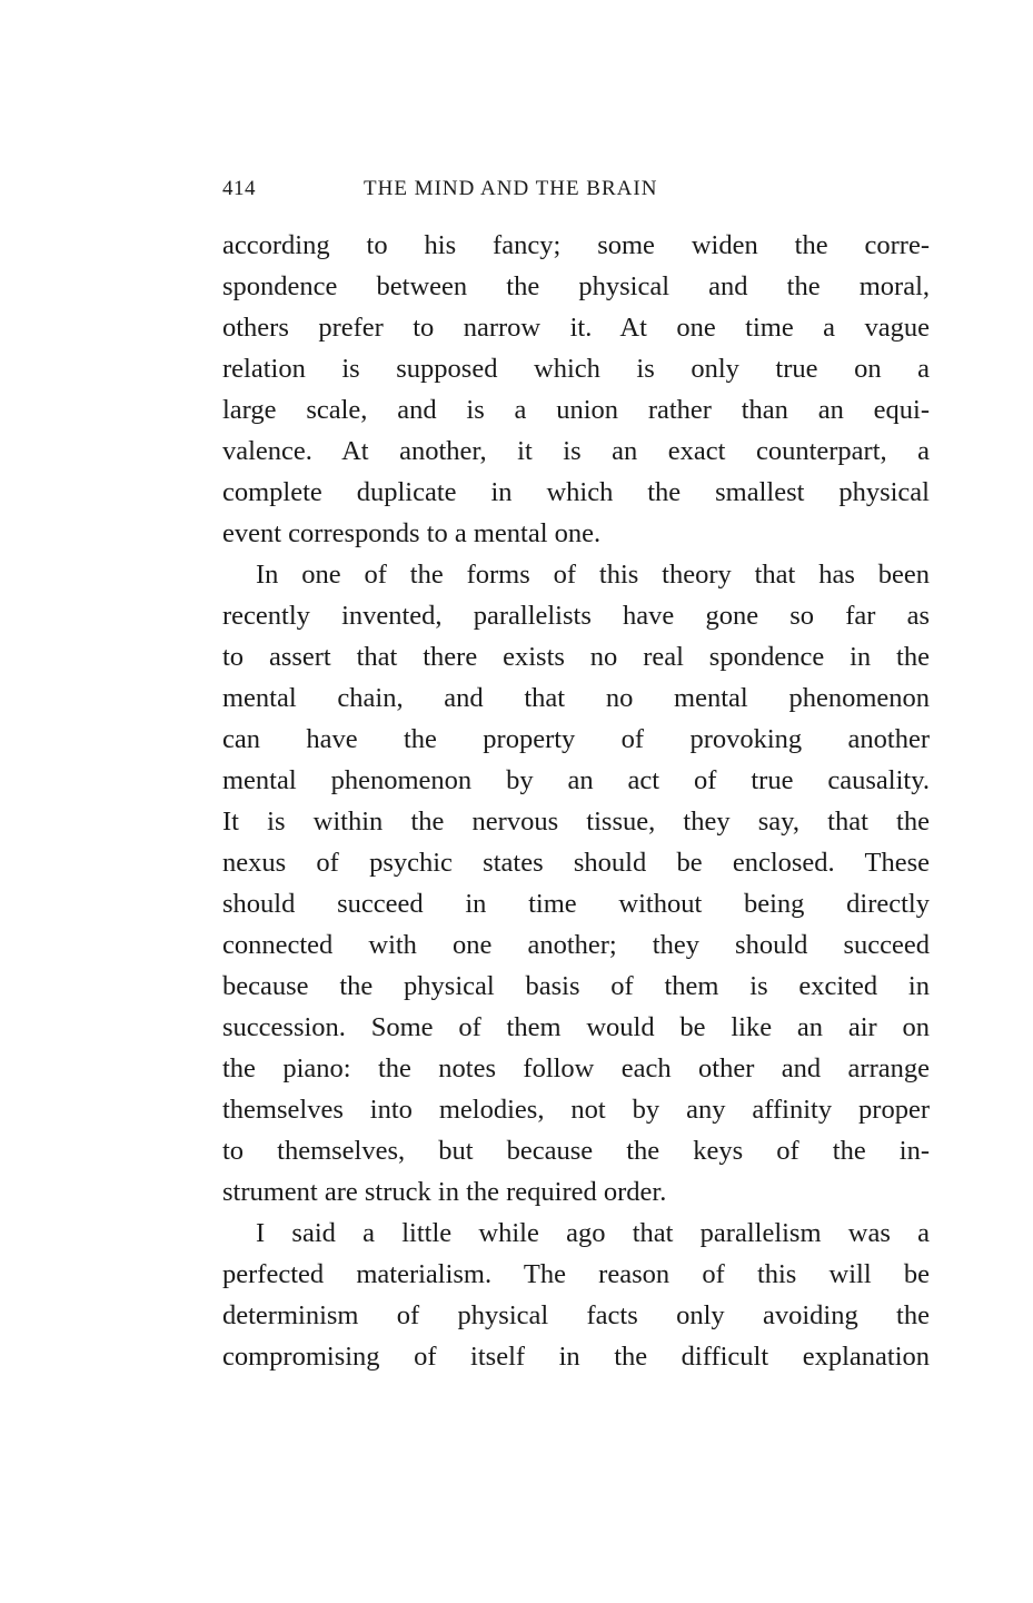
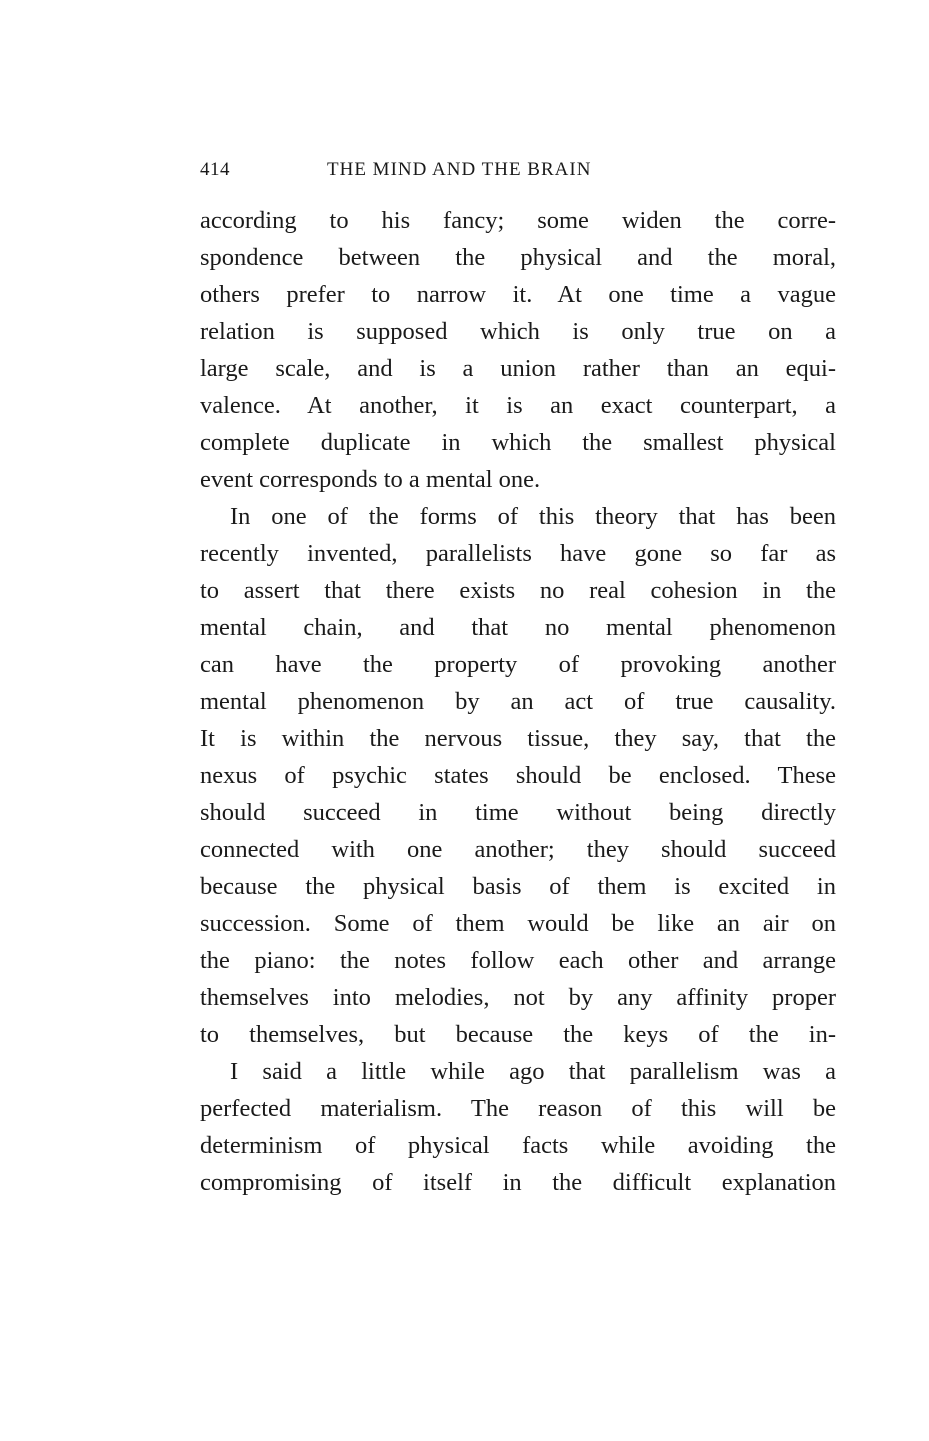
  414
  THE MIND AND THE BRAIN
  according to his fancy; some widen the corre-
  spondence between the physical and the moral,
  others prefer to narrow it. At one time a vague
  relation is supposed which is only true on a
  large scale, and is a union rather than an equi-
  valence. At another, it is an exact counterpart, a
  complete duplicate in which the smallest physical
  event corresponds to a mental one.
  In one of the forms of this theory that has been
  recently invented, parallelists have gone so far as
- to assert that there exists no real spondence in the
+ to assert that there exists no real cohesion in the
  mental chain, and that no mental phenomenon
  can have the property of provoking another
  mental phenomenon by an act of true causality.
  It is within the nervous tissue, they say, that the
  nexus of psychic states should be enclosed. These
  should succeed in time without being directly
  connected with one another; they should succeed
  because the physical basis of them is excited in
  succession. Some of them would be like an air on
  the piano: the notes follow each other and arrange
  themselves into melodies, not by any affinity proper
  to themselves, but because the keys of the in-
- strument are struck in the required order.
  I said a little while ago that parallelism was a
  perfected materialism. The reason of this will be
- determinism of physical facts only avoiding the
+ determinism of physical facts while avoiding the
  compromising of itself in the difficult explanation
